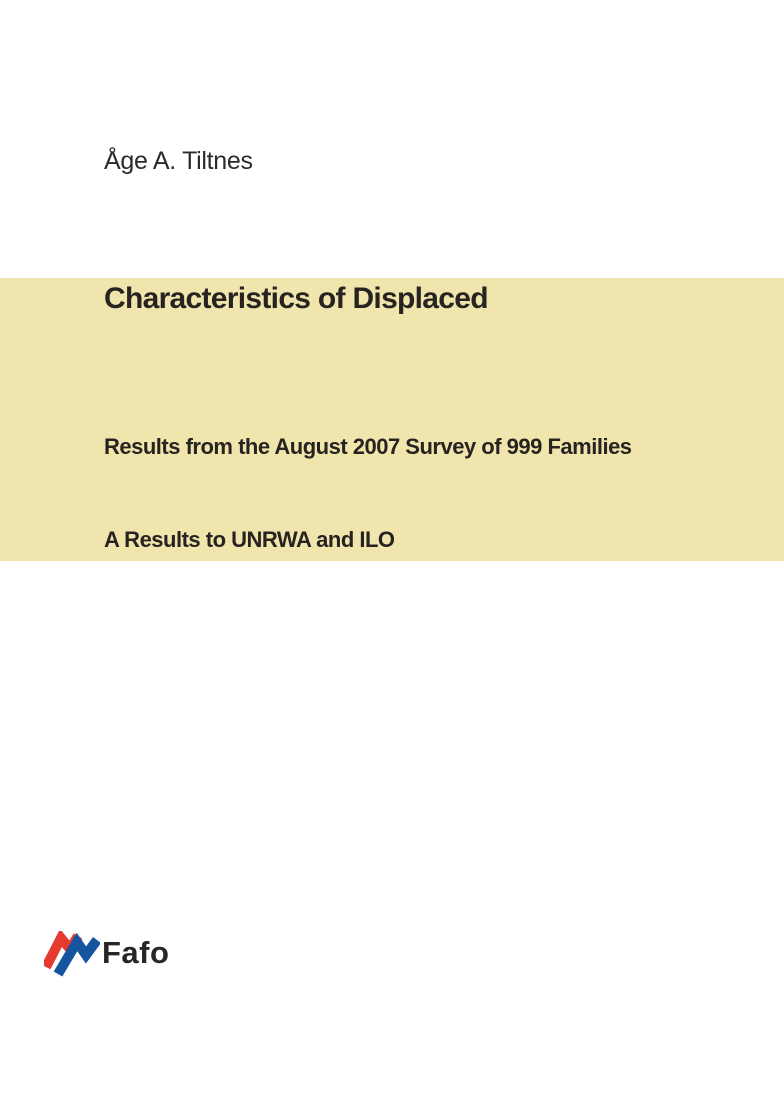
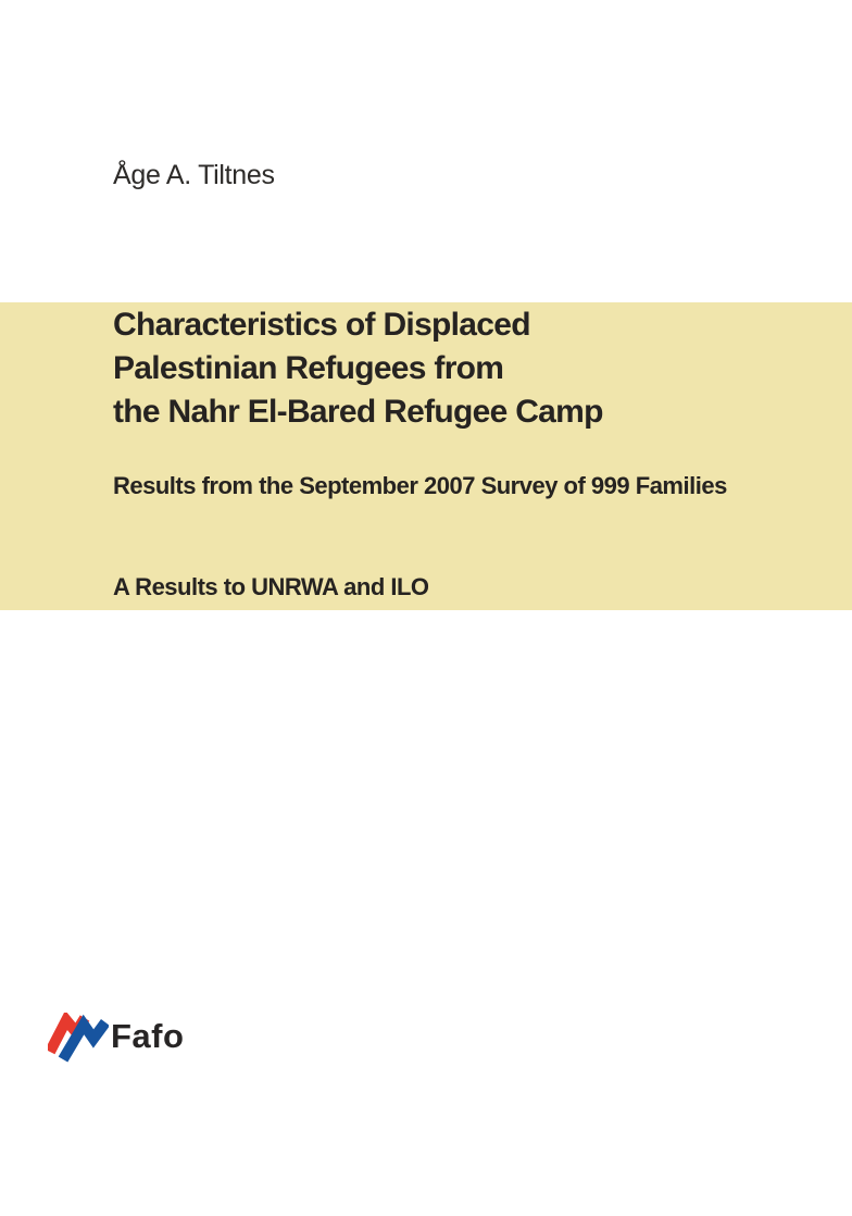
  Åge A. Tiltnes
  Characteristics of Displaced
+ Palestinian Refugees from
+ the Nahr El-Bared Refugee Camp
- Results from the August 2007 Survey of 999 Families
+ Results from the September 2007 Survey of 999 Families
  A Results to UNRWA and ILO
  Fafo
